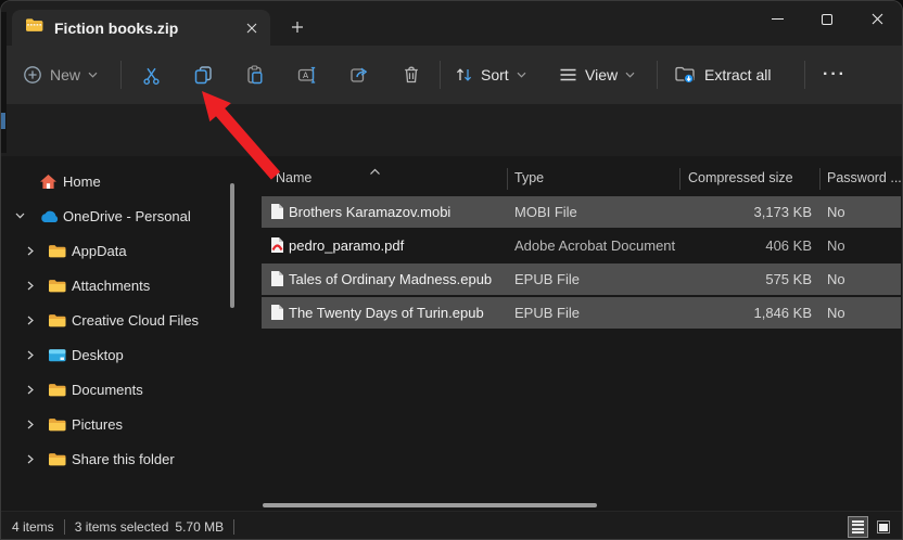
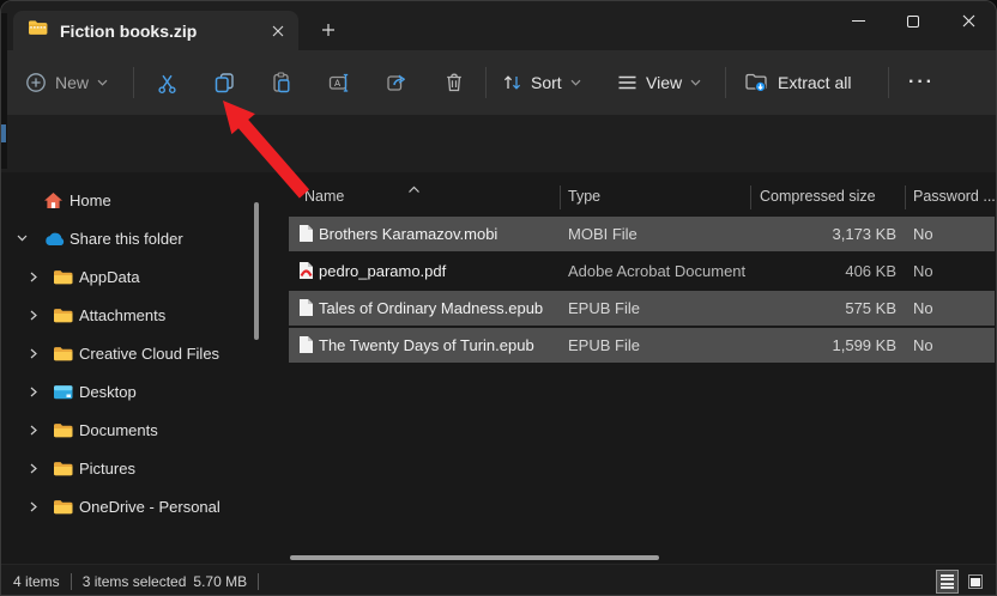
  Fiction books.zip
  New
  A
  Sort
  View
  Extract all
  ···
  Home
- OneDrive - Personal
+ Share this folder
  AppData
  Attachments
  Creative Cloud Files
  Desktop
  Documents
  Pictures
- Share this folder
+ OneDrive - Personal
  Name
  Type
  Compressed size
  Password ...
  Brothers Karamazov.mobi
  MOBI File
  3,173 KB
  No
  pedro_paramo.pdf
  Adobe Acrobat Document
  406 KB
  No
  Tales of Ordinary Madness.epub
  EPUB File
  575 KB
  No
  The Twenty Days of Turin.epub
  EPUB File
- 1,846 KB
+ 1,599 KB
  No
  4 items
  3 items selected
  5.70 MB
